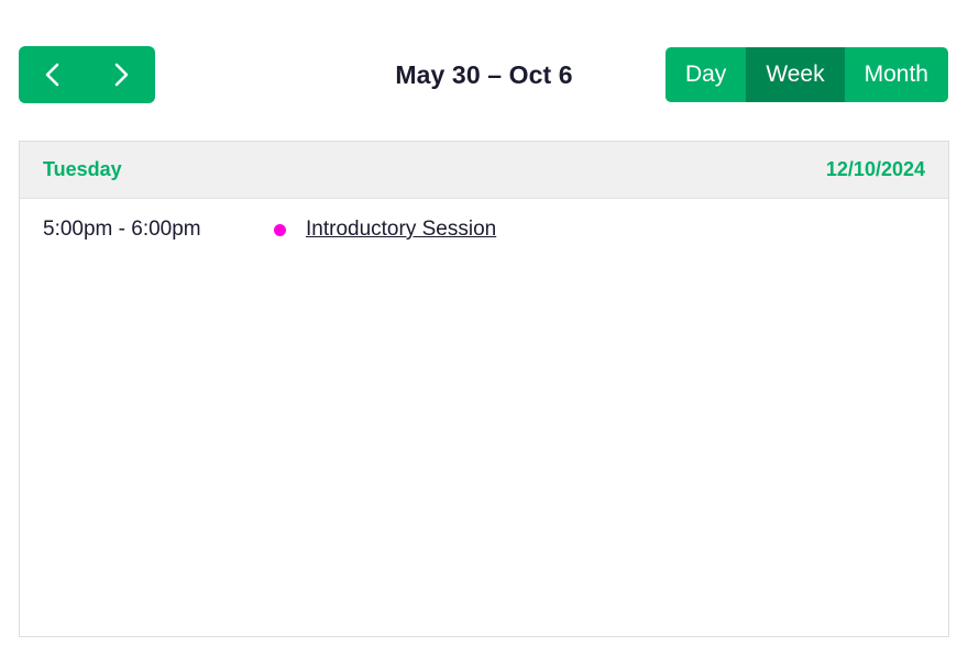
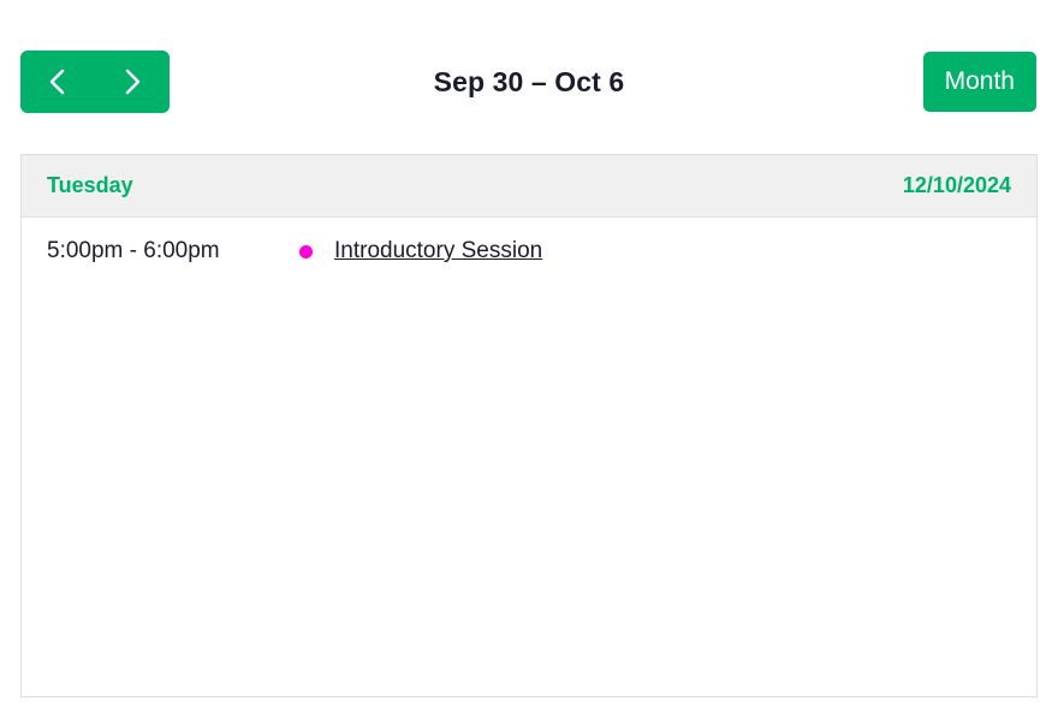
- May 30 – Oct 6
+ Sep 30 – Oct 6
- Day
- Week
  Month
  Tuesday
  12/10/2024
  5:00pm - 6:00pm
  Introductory Session
